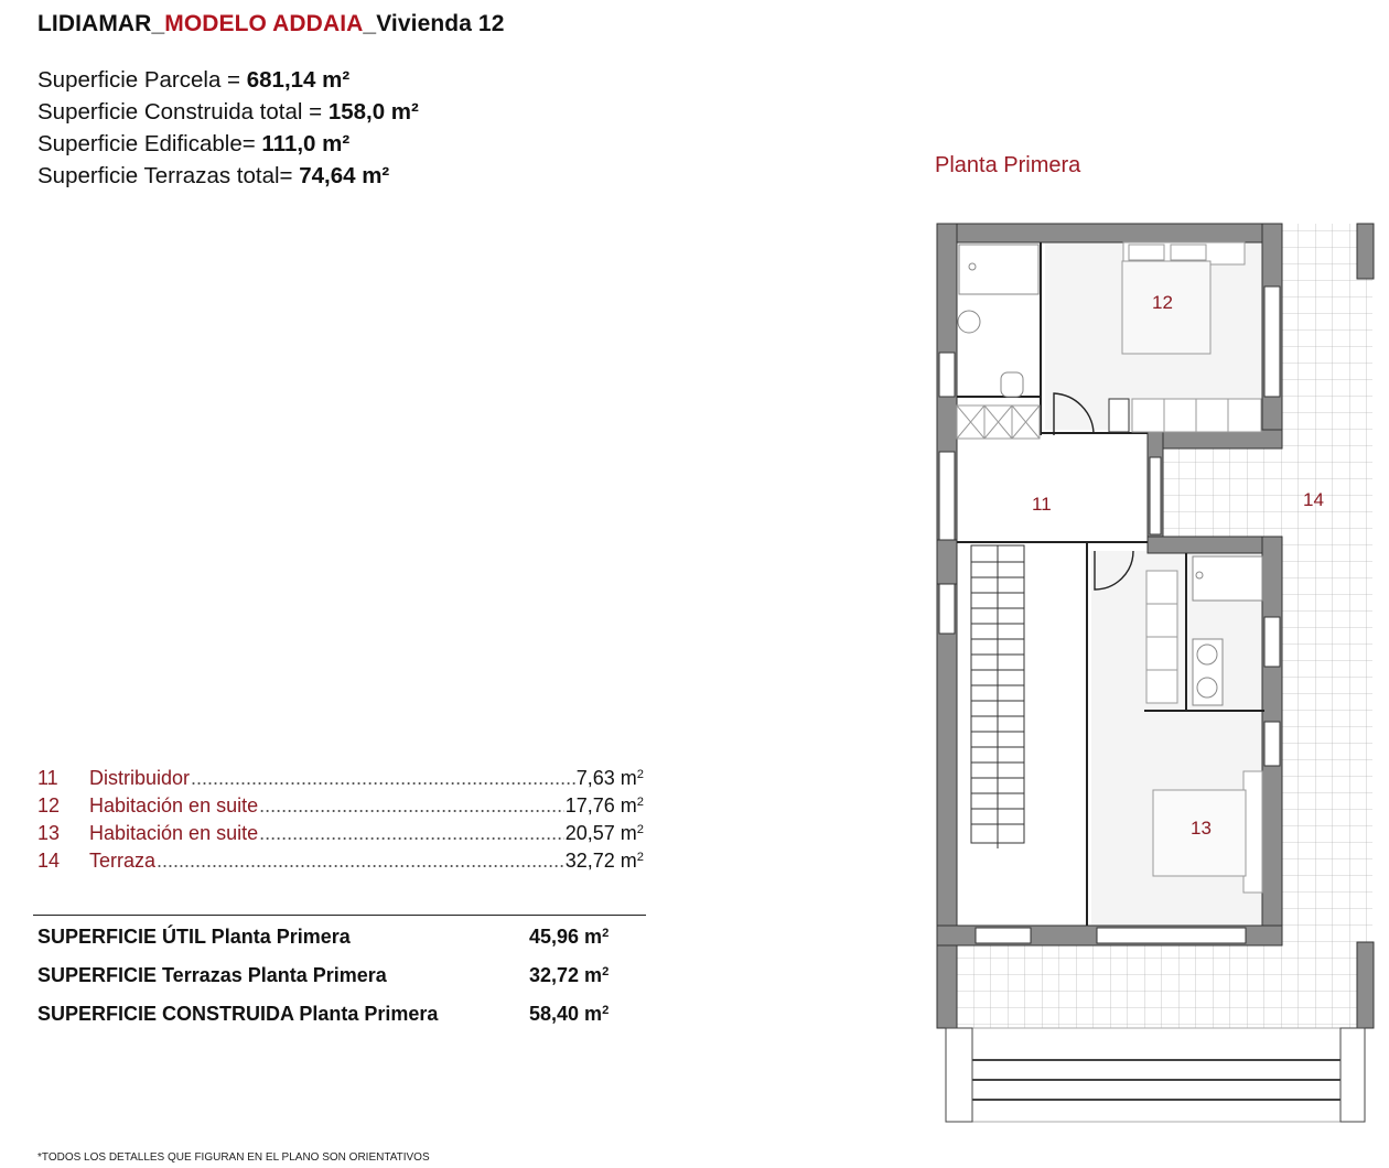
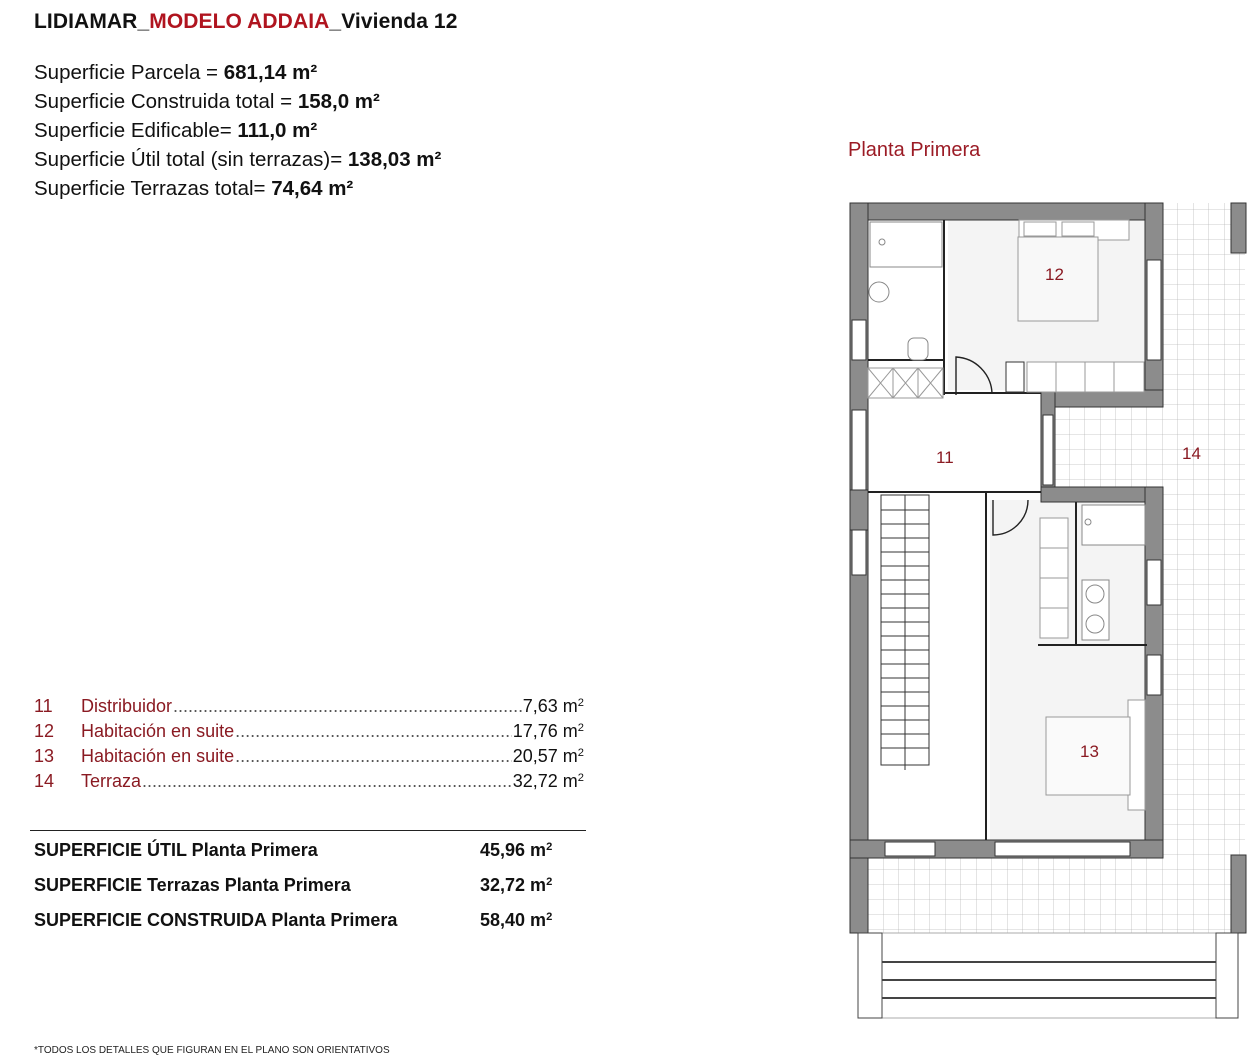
  LIDIAMAR_MODELO ADDAIA_Vivienda 12
  Superficie Parcela = 681,14 m²
  Superficie Construida total = 158,0 m²
  Superficie Edificable= 111,0 m²
+ Superficie Útil total (sin terrazas)= 138,03 m²
  Superficie Terrazas total= 74,64 m²
  Planta Primera
  11
  Distribuidor
  7,63 m2
  12
  Habitación en suite
  17,76 m2
  13
  Habitación en suite
  20,57 m2
  14
  Terraza
  32,72 m2
  SUPERFICIE ÚTIL Planta Primera
  45,96 m2
  SUPERFICIE Terrazas Planta Primera
  32,72 m2
  SUPERFICIE CONSTRUIDA Planta Primera
  58,40 m2
  *TODOS LOS DETALLES QUE FIGURAN EN EL PLANO SON ORIENTATIVOS
  12
  11
  14
  13
